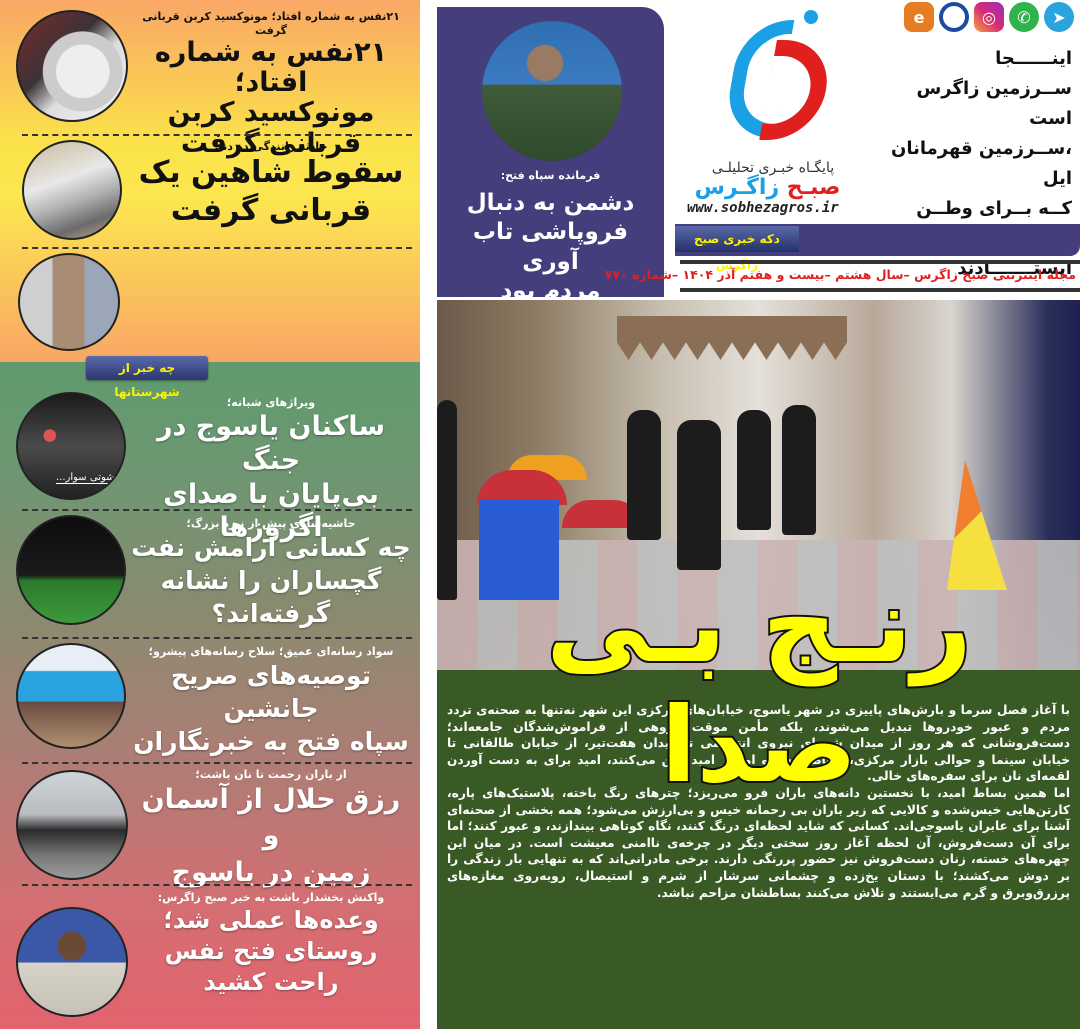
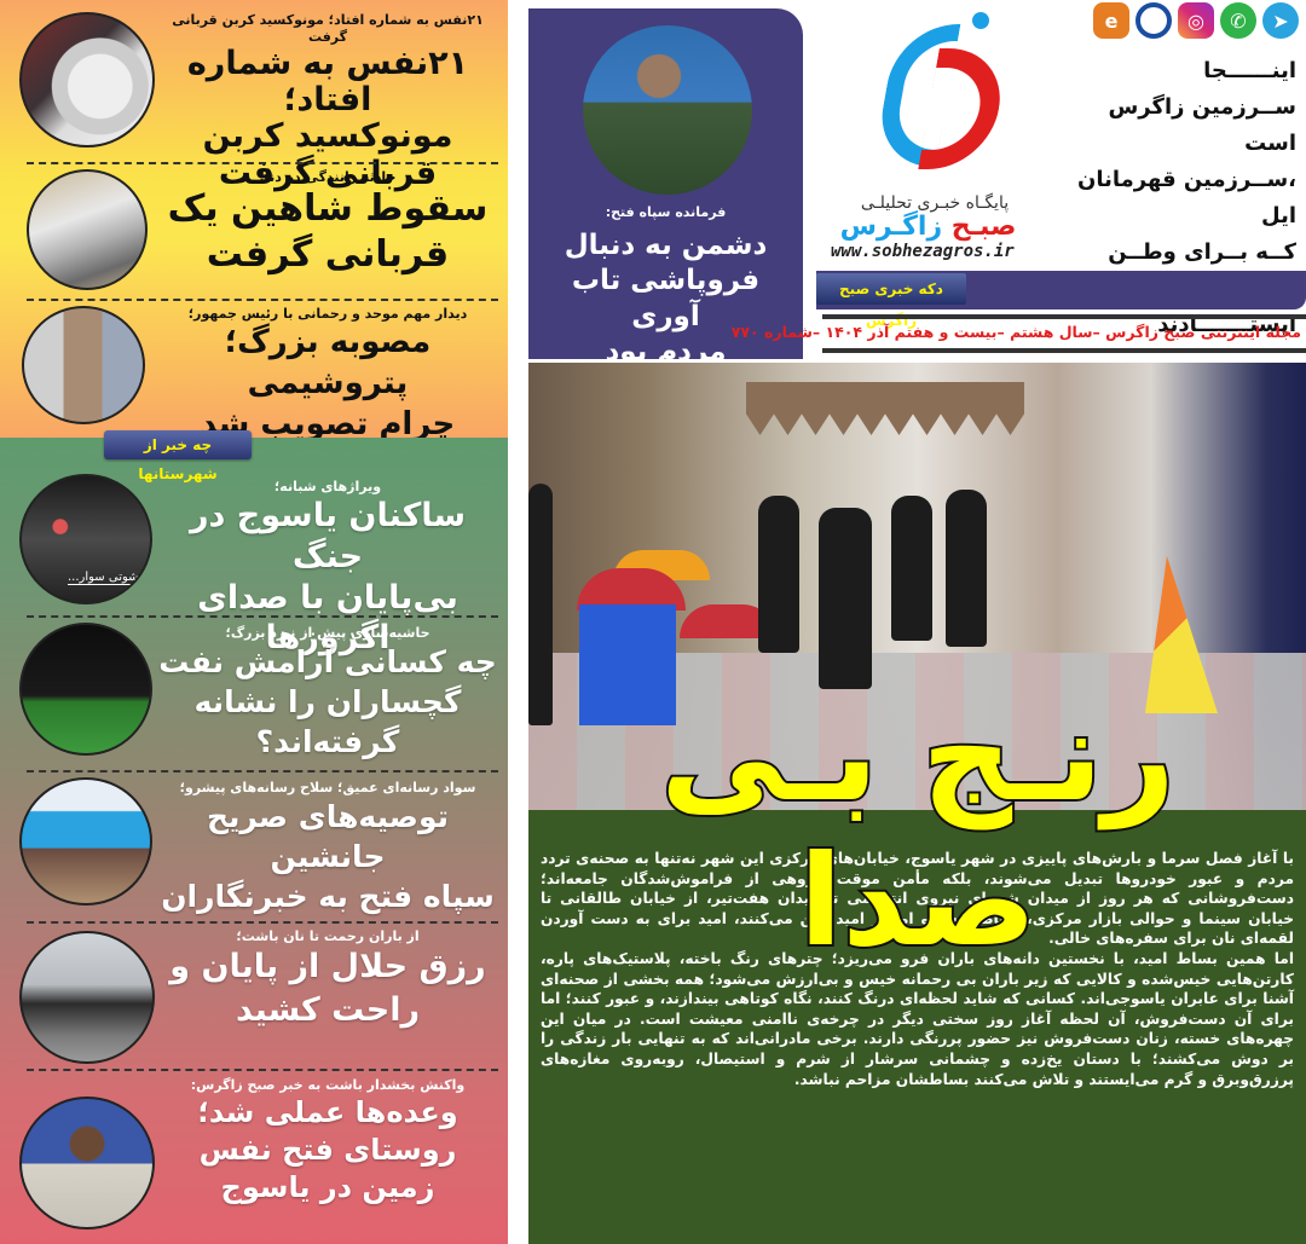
  ۲۱نفس به شماره افتاد؛ مونوکسید کربن قربانی گرفت
  ۲۱نفس به شماره افتاد؛
  مونوکسید کربن
  قربانی گرفت
  حادثه رانندگی در دنا؛
  سقوط شاهین یک
  قربانی گرفت
+ دیدار مهم موحد و رحمانی با رئیس جمهور؛
+ مصوبه بزرگ؛ پتروشیمی
+ چرام تصویب شد
  چه خبر از شهرستانها
  شوتی سوار...
  ویراژهای شبانه؛
  ساکنان یاسوج در جنگ
  بی‌پایان با صدای اگزوزها
  حاشیه‌سازی پیش از نبرد بزرگ؛
  چه کسانی آرامش نفت
  گچساران را نشانه گرفته‌اند؟
  سواد رسانه‌ای عمیق؛ سلاح رسانه‌های پیشرو؛
  توصیه‌های صریح جانشین
  سپاه فتح به خبرنگاران
  از باران رحمت تا نان باشت؛
- رزق حلال از آسمان و
+ رزق حلال از پایان و
- زمین در یاسوج
+ راحت کشید
  واکنش بخشدار باشت به خبر صبح زاگرس:
  وعده‌ها عملی شد؛
  روستای فتح نفس
- راحت کشید
+ زمین در یاسوج
  فرمانده سپاه فتح:
  دشمن به دنبال
  فروپاشی تاب آوری
  مردم بود
  پایگـاه خبـری تحلیلـی
  صبـح زاگـرس
  www.sobhezagros.ir
  e
  ◎
  ✆
  ➤
  اینــــــجا
  ســرزمین زاگرس است
  ،ســرزمین قهرمانان ایل
  کــه بــرای وطــن
  ایستـــــــادند
  دکه خبری صبح زاگرس
  مجله اینترنتی صبح زاگرس –سال هشتم –بیست و هفتم آذر ۱۴۰۴ –شماره ۷۷۰
  رنـج بـی صدا
  با آغاز فصل سرما و بارش‌های پاییزی در شهر یاسوج، خیابان‌های مرکزی این شهر نه‌تنها به صحنه‌ی تردد مردم و عبور خودروها تبدیل می‌شوند، بلکه مأمن موقتروهی از فراموش‌شدگان جامعه‌اند؛ دست‌فروشانی که هر روز از میدان شهدای نیروی انتظامی تا میدان هفت‌تیر، از خیابان طالقانی تا خیابان سینما و حوالی بازار مرکزی،ساطی سده امار امیدن می‌کنند، امید برای به دست آوردن لقمه‌ای نان برای سفره‌های خالی.
  اما همین بساط امید، با نخستین دانه‌های باران فرو می‌ریزد؛ چترهای رنگ باخته، پلاستیک‌های پاره، کارتن‌هایی خیس‌شده و کالایی که زیر باران بی رحمانه خیس و بی‌ارزش می‌شود؛ همه بخشی از صحنه‌ای آشنا برای عابران یاسوجی‌اند. کسانی که شاید لحظه‌ای درنگ کنند، نگاه کوتاهی بیندازند، و عبور کنند؛ اما برای آن دست‌فروش، آن لحظه آغاز روز سختی دیگر در چرخه‌ی ناامنی معیشت است. در میان این چهره‌های خسته، زنان دست‌فروش نیز حضور پررنگی دارند. برخی مادرانی‌اند که به تنهایی بار زندگی را بر دوش می‌کشند؛ با دستان یخ‌زده و چشمانی سرشار از شرم و استیصال، روبه‌روی مغازه‌های پرزرق‌وبرق و گرم می‌ایستند و تلاش می‌کنند بساطشان مزاحم نباشد.
